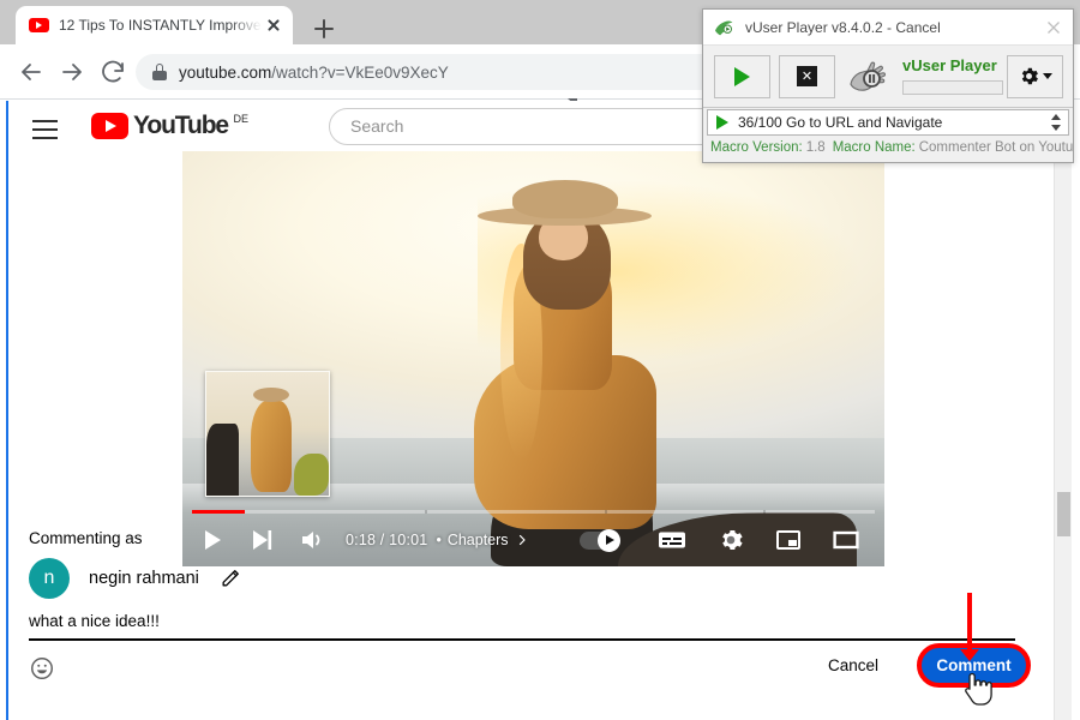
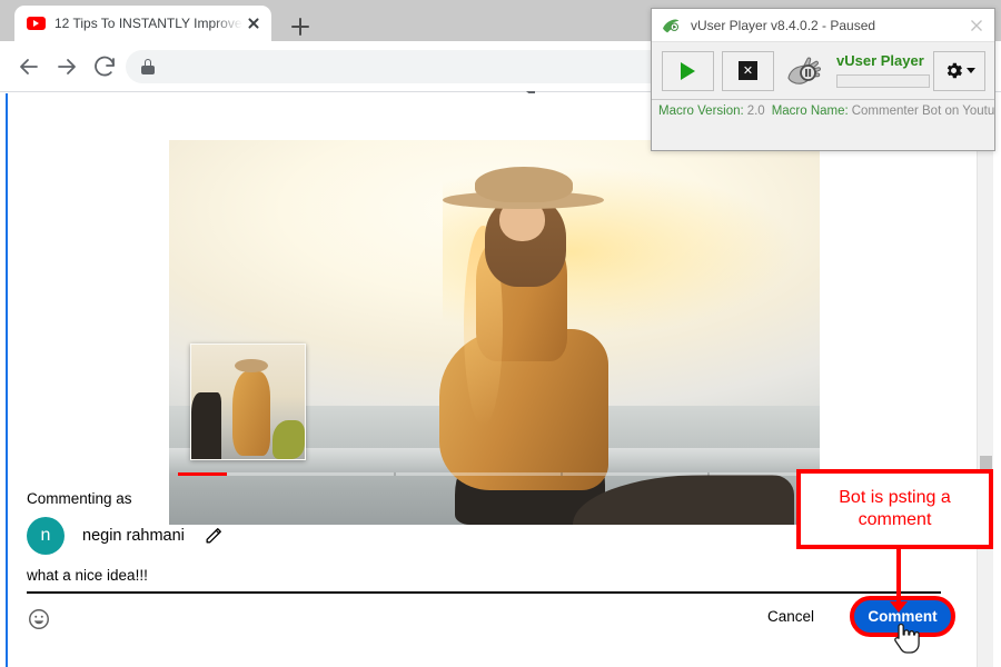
  12 Tips To INSTANTLY Improve
- youtube.com/watch?v=VkEe0v9XecY
- YouTube
- DE
- Search
- 0:18 / 10:01
- •
- Chapters
  Commenting as
  n
  negin rahmani
  what a nice idea!!!
  Cancel
  Comment
+ Bot is psting a comment
- vUser Player v8.4.0.2 - Cancel
+ vUser Player v8.4.0.2 - Paused
  ✕
  vUser Player
- 36/100 Go to URL and Navigate
  Macro Version:
- 1.8
+ 2.0
  Macro Name:
  Commenter Bot on Youtu
